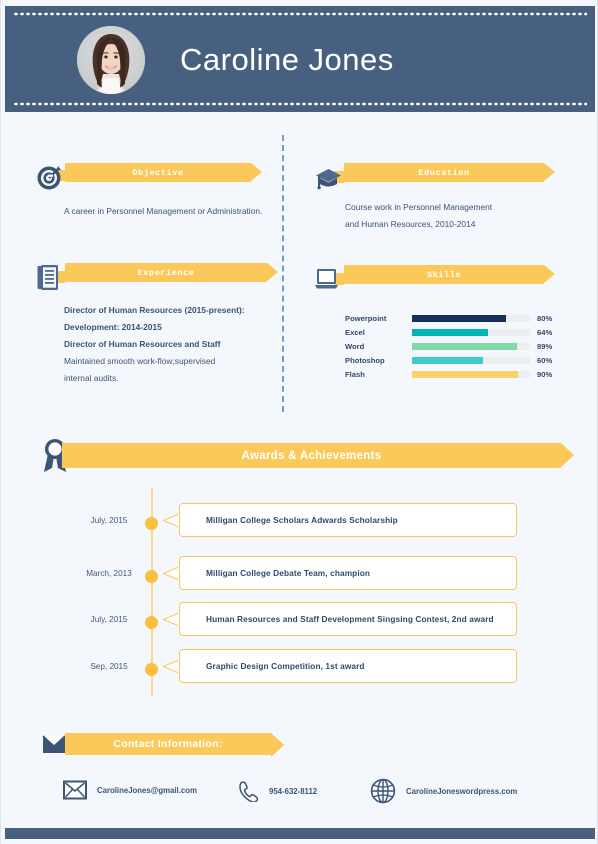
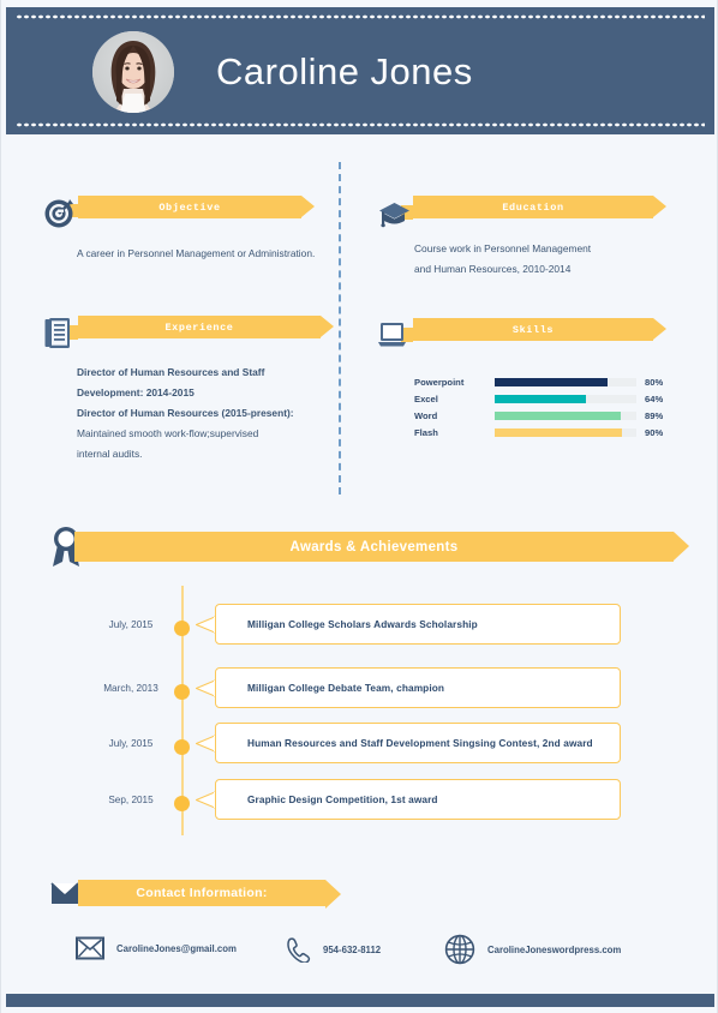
  Caroline Jones
  Objective
  A career in Personnel Management or Administration.
  Experience
- Director of Human Resources (2015-present):
+ Director of Human Resources and Staff
  Development: 2014-2015
- Director of Human Resources and Staff
+ Director of Human Resources (2015-present):
  Maintained smooth work-flow;supervised
  internal audits.
  Education
  Course work in Personnel Management
  and Human Resources, 2010-2014
  Skills
  Powerpoint
  80%
  Excel
  64%
  Word
  89%
- Photoshop
- 60%
  Flash
  90%
  Awards & Achievements
  July, 2015
  Milligan College Scholars Adwards Scholarship
  March, 2013
  Milligan College Debate Team, champion
  July, 2015
  Human Resources and Staff Development Singsing Contest, 2nd award
  Sep, 2015
  Graphic Design Competition, 1st award
  Contact Information:
  CarolineJones@gmail.com
  954-632-8112
  CarolineJoneswordpress.com
